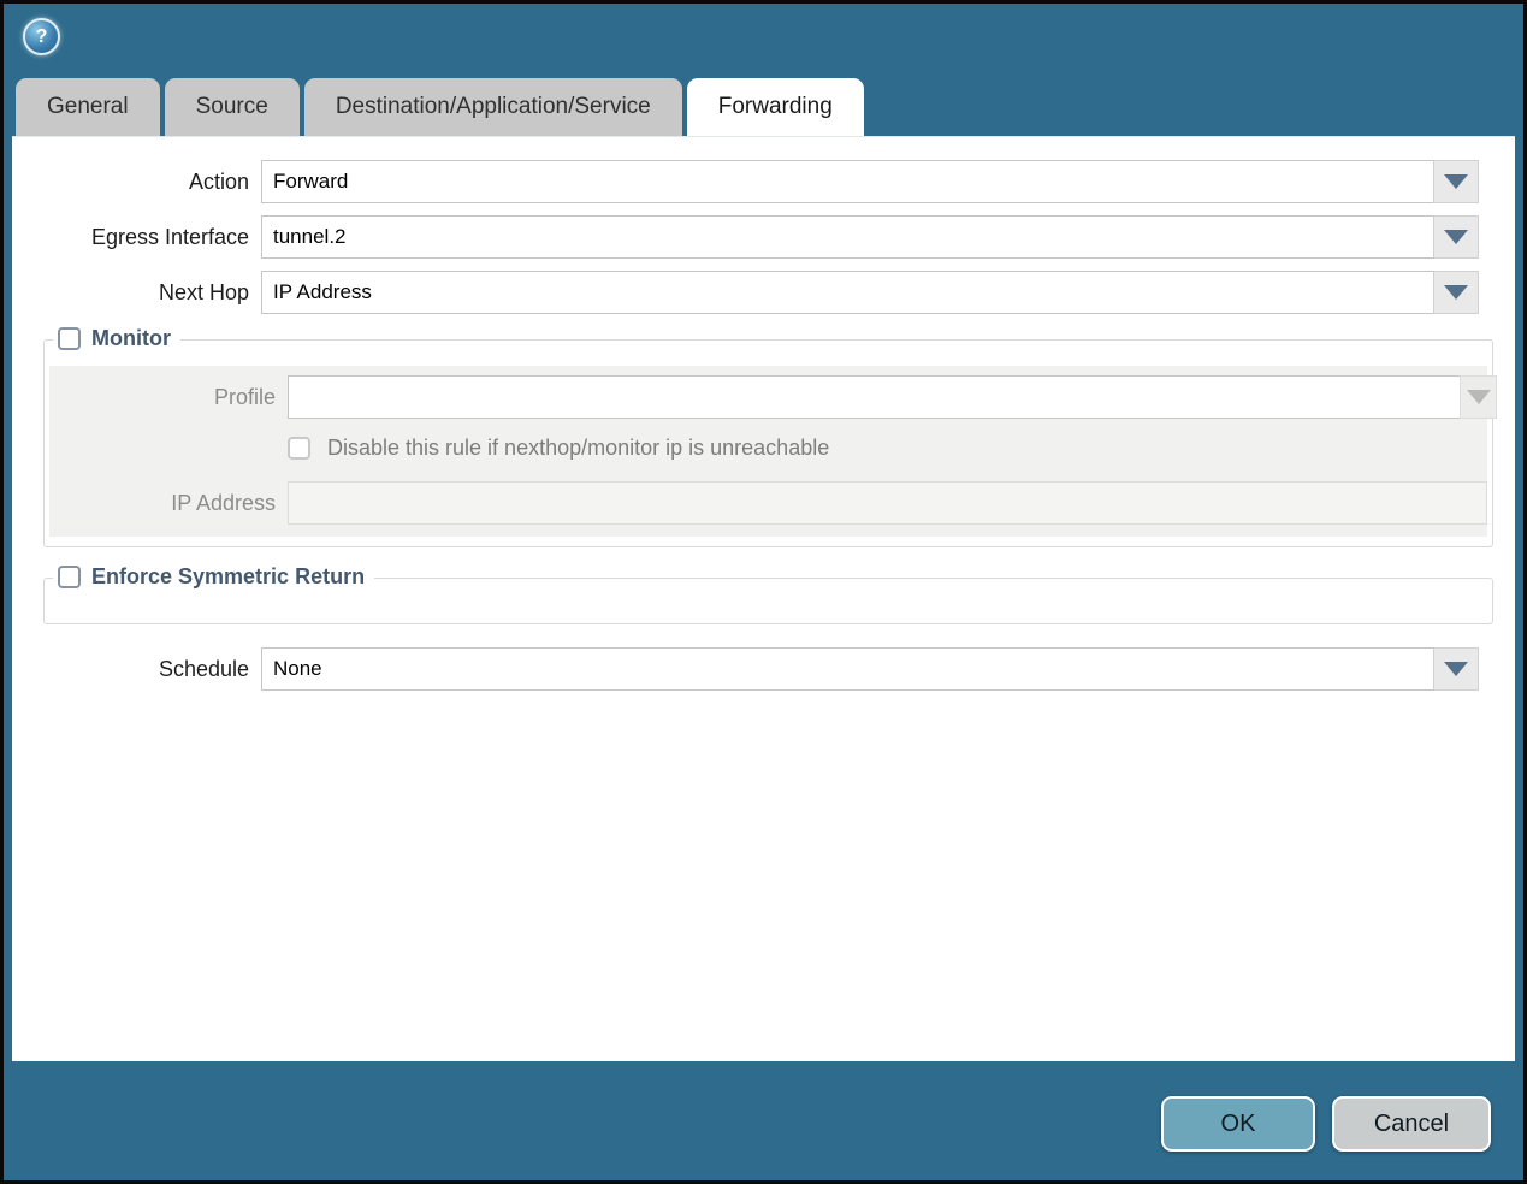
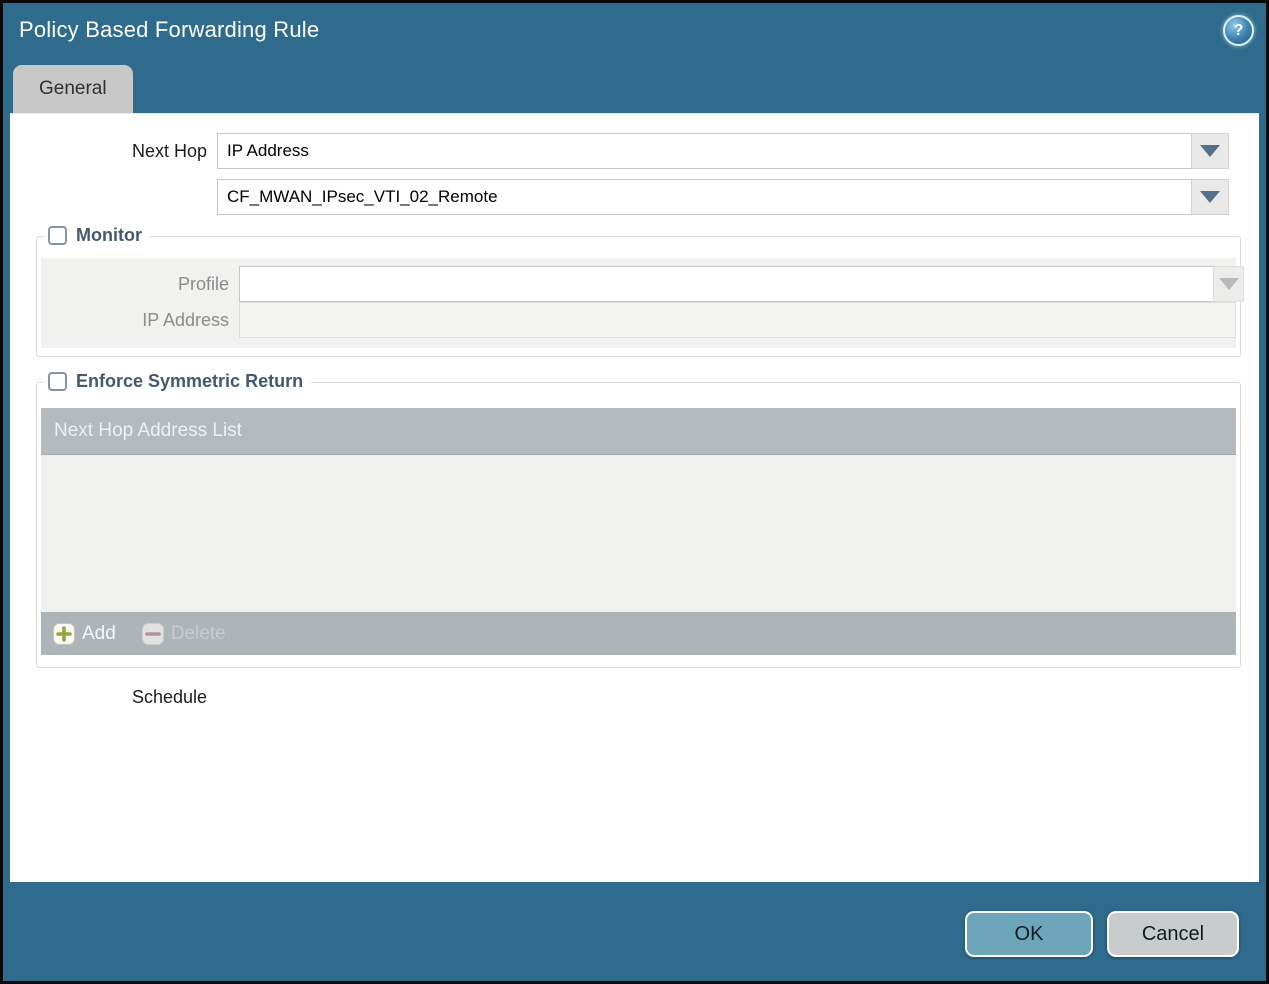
+ Policy Based Forwarding Rule
  ?
  General
- Source
- Destination/Application/Service
- Forwarding
- Action
- Forward
- Egress Interface
- tunnel.2
  Next Hop
  IP Address
+ CF_MWAN_IPsec_VTI_02_Remote
  Monitor
  Profile
- Disable this rule if nexthop/monitor ip is unreachable
  IP Address
  Enforce Symmetric Return
+ Next Hop Address List
+ Add
+ Delete
  Schedule
- None
  OK
  Cancel
